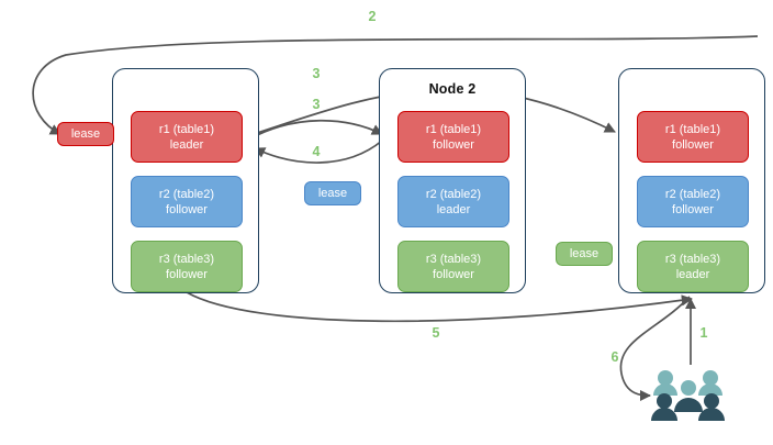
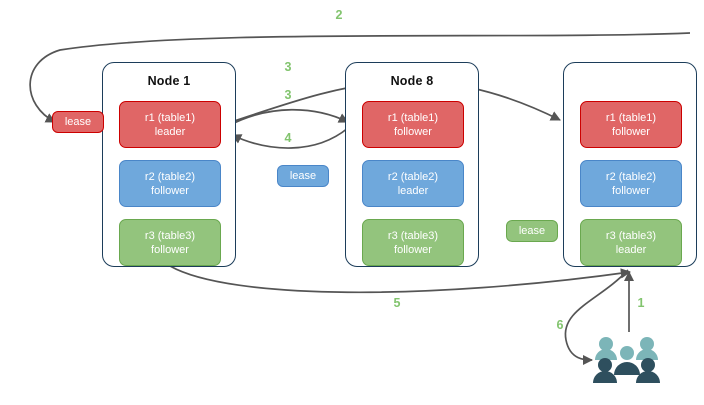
+ Node 1
  r1 (table1)
  leader
  r2 (table2)
  follower
  r3 (table3)
  follower
- Node 2
+ Node 8
  r1 (table1)
  follower
  r2 (table2)
  leader
  r3 (table3)
  follower
  r1 (table1)
  follower
  r2 (table2)
  follower
  r3 (table3)
  leader
  lease
  lease
  lease
  2
  3
  3
  4
  5
  1
  6
